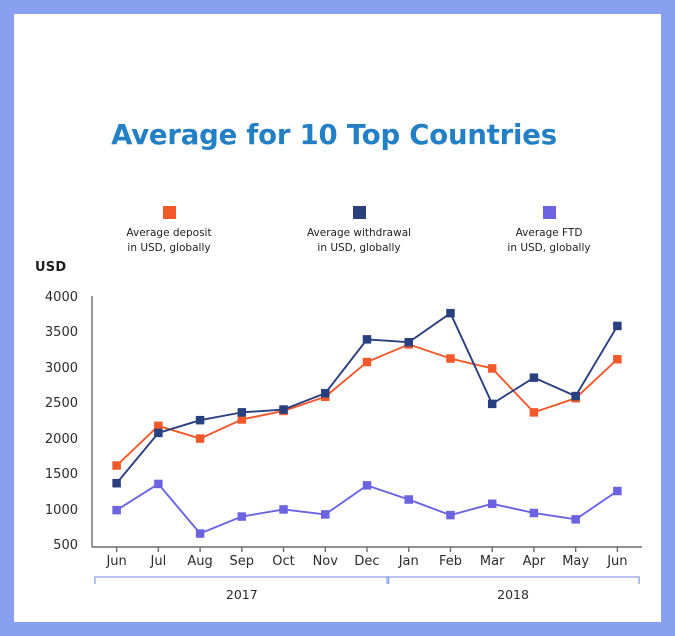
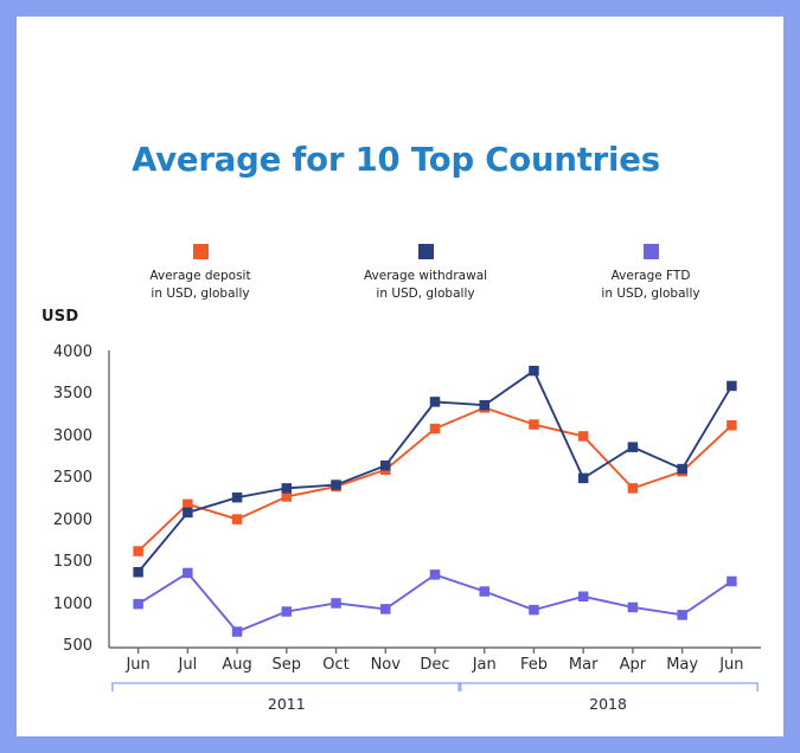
  Average for 10 Top Countries
  Average deposit
  in USD, globally
  Average withdrawal
  in USD, globally
  Average FTD
  in USD, globally
  USD
  4000
  3500
  3000
  2500
  2000
  1500
  1000
  500
  Jun
  Jul
  Aug
  Sep
  Oct
  Nov
  Dec
  Jan
  Feb
  Mar
  Apr
  May
  Jun
- 2017
+ 2011
  2018
